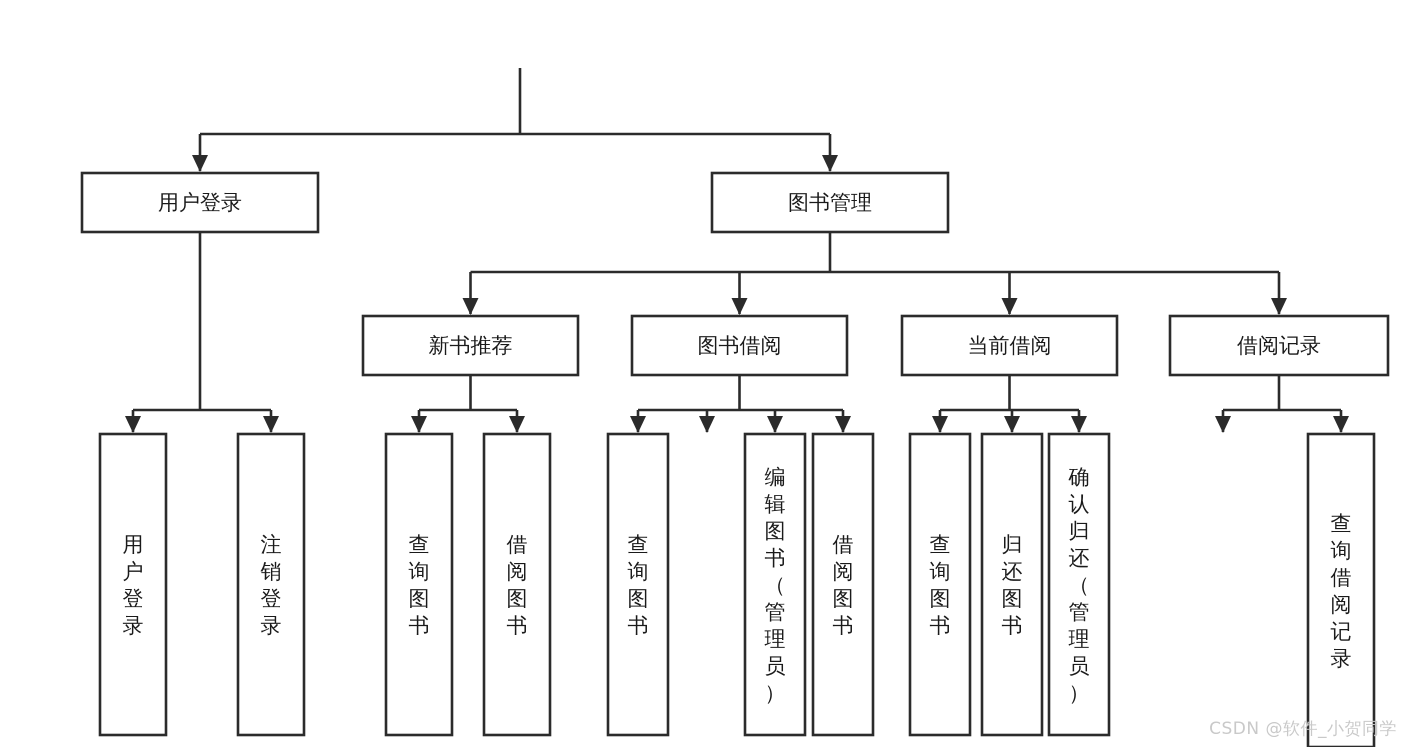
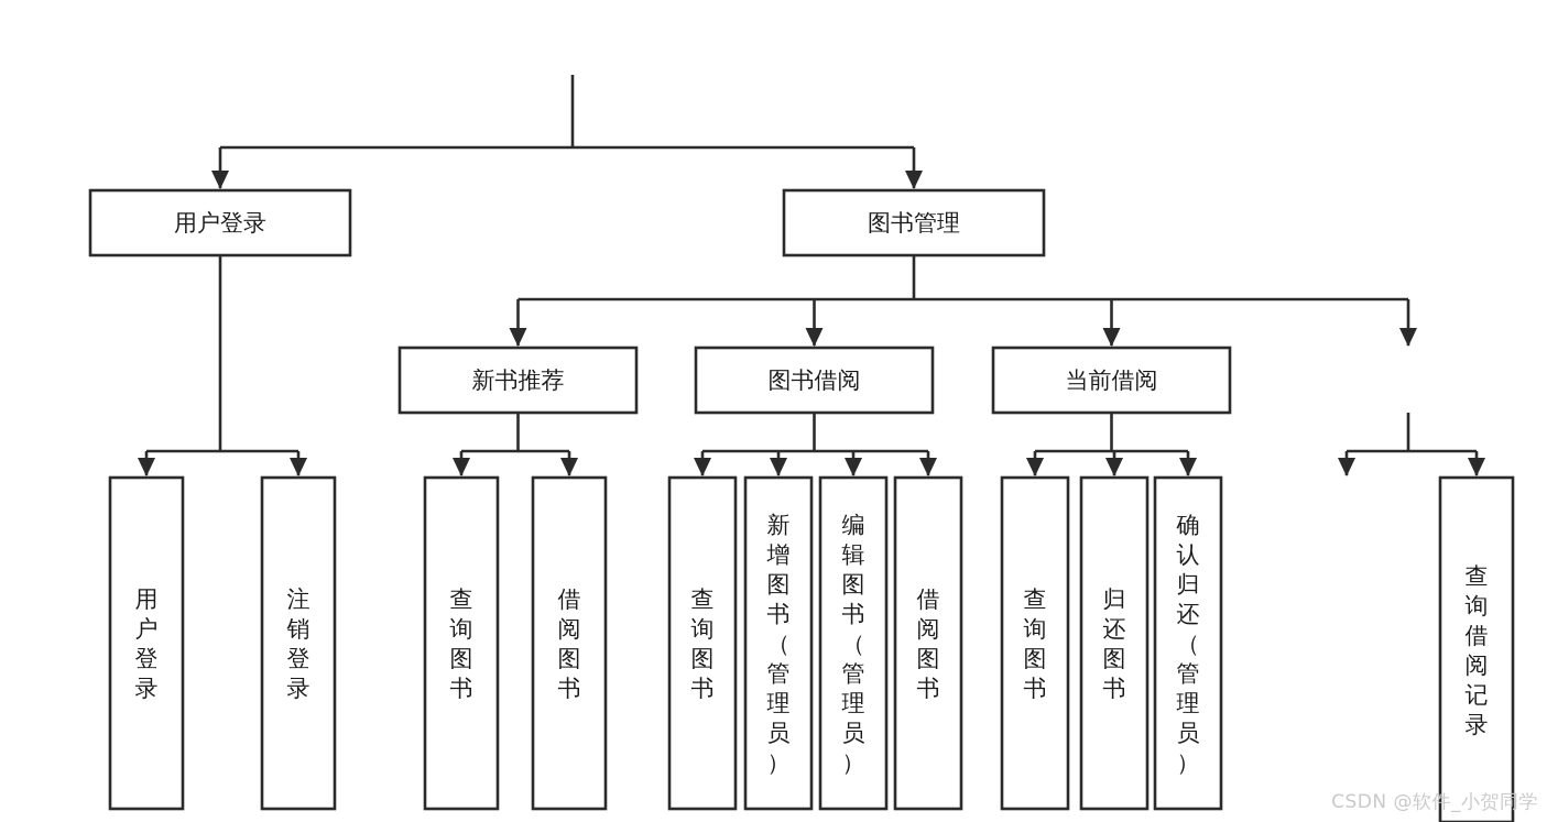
  用户登录
  图书管理
  新书推荐
  图书借阅
  当前借阅
- 借阅记录
  用户登录
  注销登录
  查询图书
  借阅图书
  查询图书
+ 新增图书（管理员）
  编辑图书（管理员）
  借阅图书
  查询图书
  归还图书
  确认归还（管理员）
  查询借阅记录
  CSDN @软件_小贺同学
